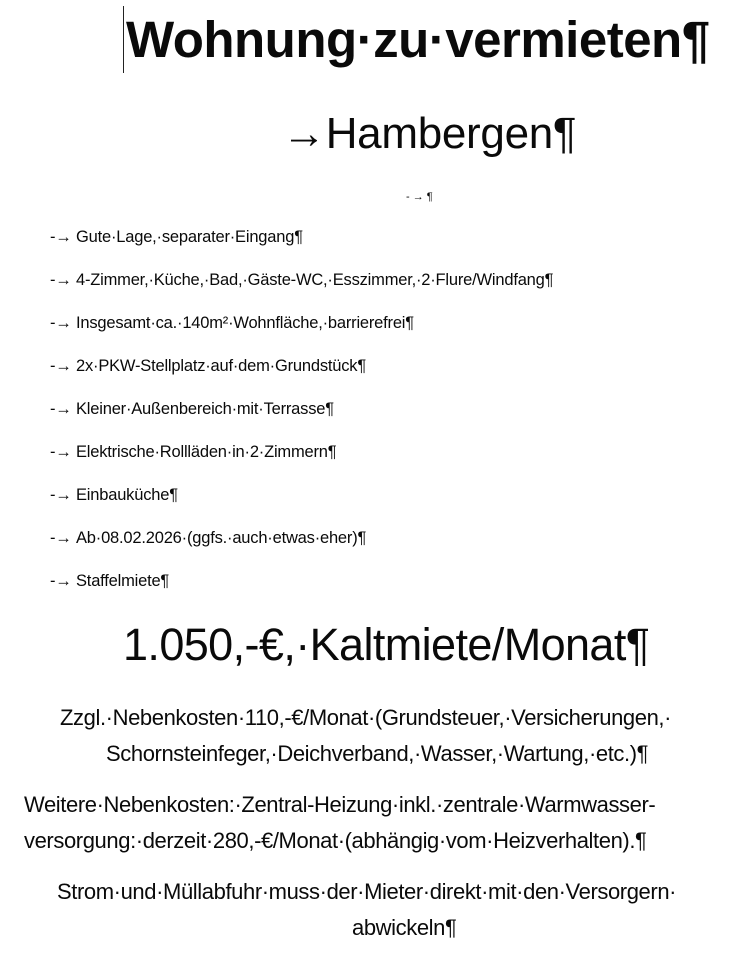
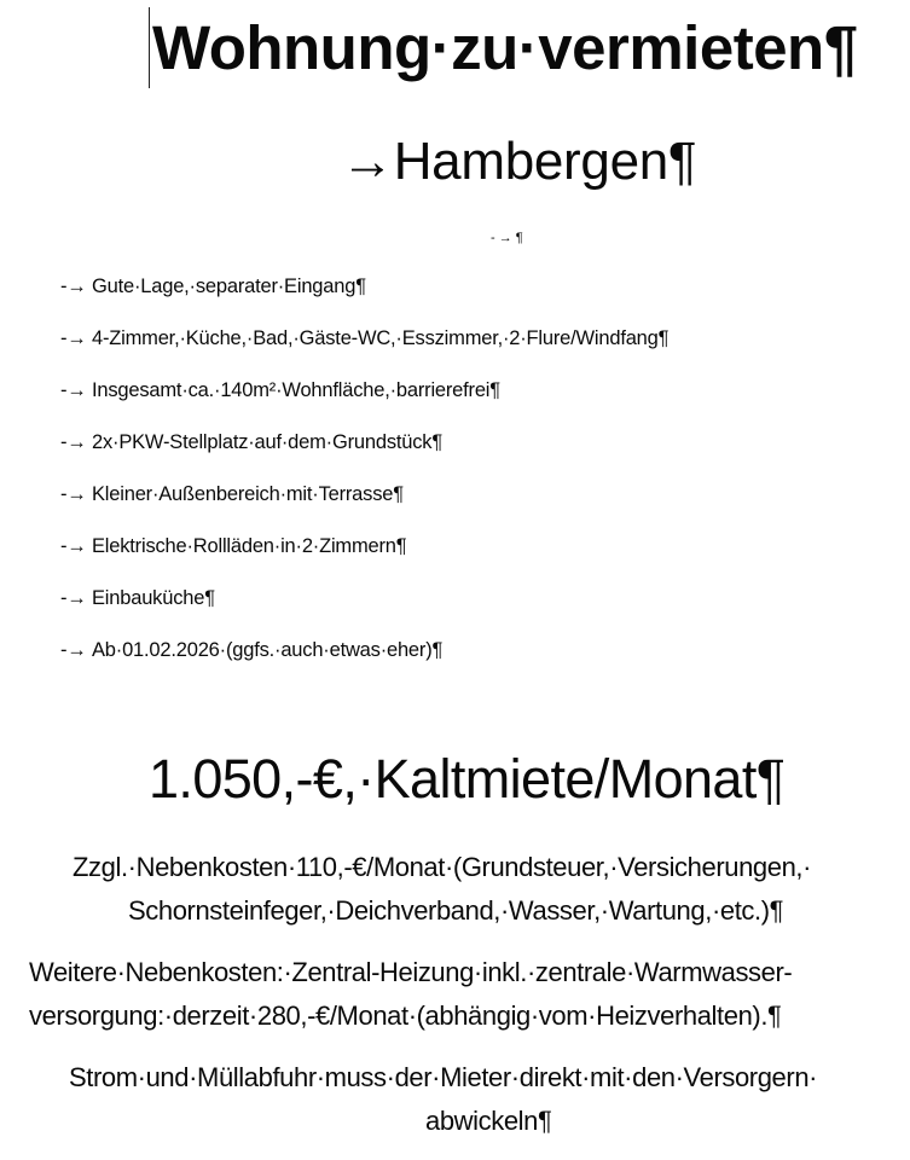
  Wohnung·zu·vermieten¶
  →Hambergen¶
  - → ¶
  -→ Gute·Lage,·separater·Eingang¶
  -→ 4-Zimmer,·Küche,·Bad,·Gäste-WC,·Esszimmer,·2·Flure/Windfang¶
  -→ Insgesamt·ca.·140m²·Wohnfläche,·barrierefrei¶
  -→ 2x·PKW-Stellplatz·auf·dem·Grundstück¶
  -→ Kleiner·Außenbereich·mit·Terrasse¶
  -→ Elektrische·Rollläden·in·2·Zimmern¶
  -→ Einbauküche¶
- -→ Ab·08.02.2026·(ggfs.·auch·etwas·eher)¶
+ -→ Ab·01.02.2026·(ggfs.·auch·etwas·eher)¶
- -→ Staffelmiete¶
  1.050,-€,·Kaltmiete/Monat¶
  Zzgl.·Nebenkosten·110,-€/Monat·(Grundsteuer,·Versicherungen,·
  Schornsteinfeger,·Deichverband,·Wasser,·Wartung,·etc.)¶
  Weitere·Nebenkosten:·Zentral-Heizung·inkl.·zentrale·Warmwasser-
  versorgung:·derzeit·280,-€/Monat·(abhängig·vom·Heizverhalten).¶
  Strom·und·Müllabfuhr·muss·der·Mieter·direkt·mit·den·Versorgern·
  abwickeln¶
